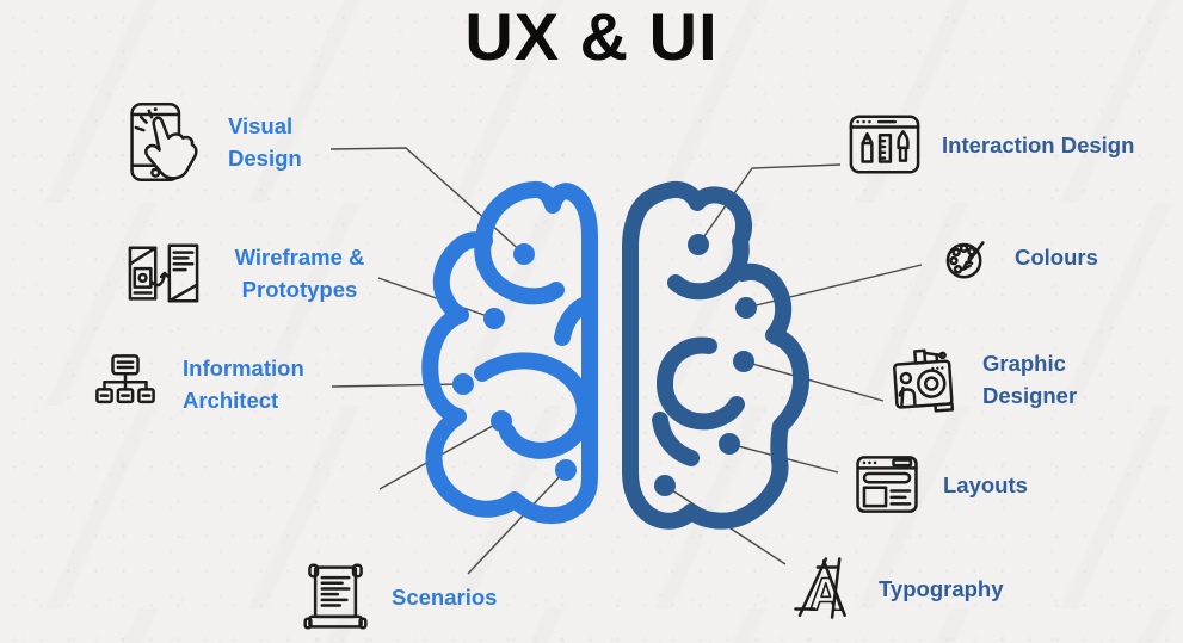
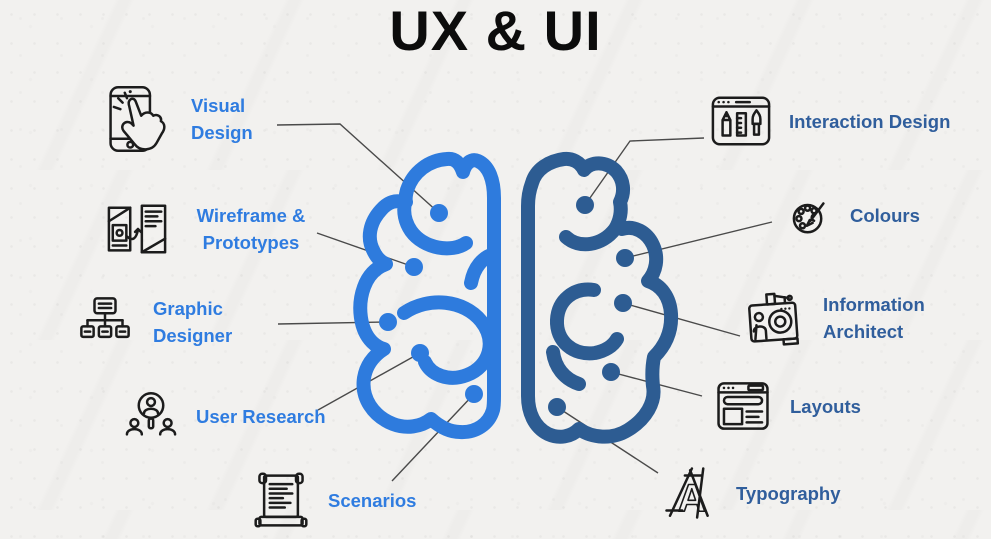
  UX & UI
  Visual Design
  Wireframe & Prototypes
- Information Architect
+ Graphic Designer
+ User Research
  Scenarios
  Interaction Design
  Colours
- Graphic Designer
+ Information Architect
  Layouts
  A
  Typography
